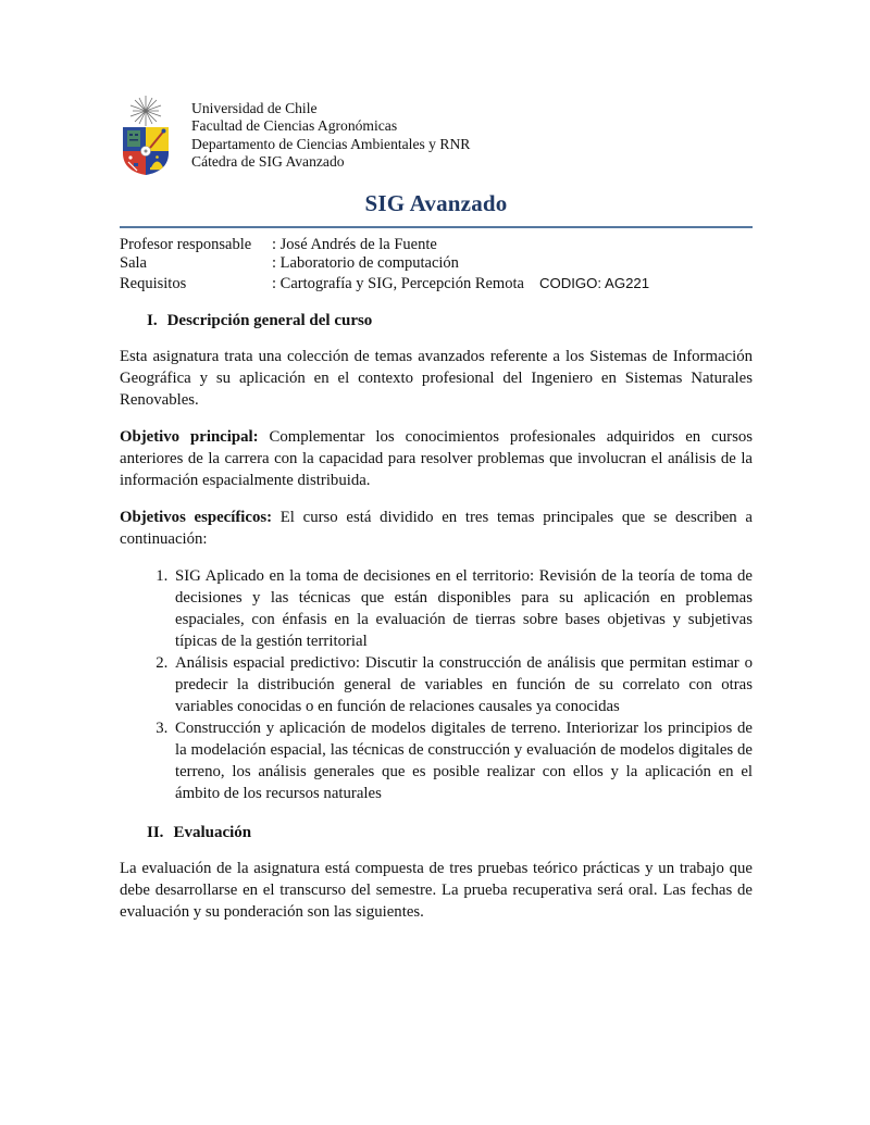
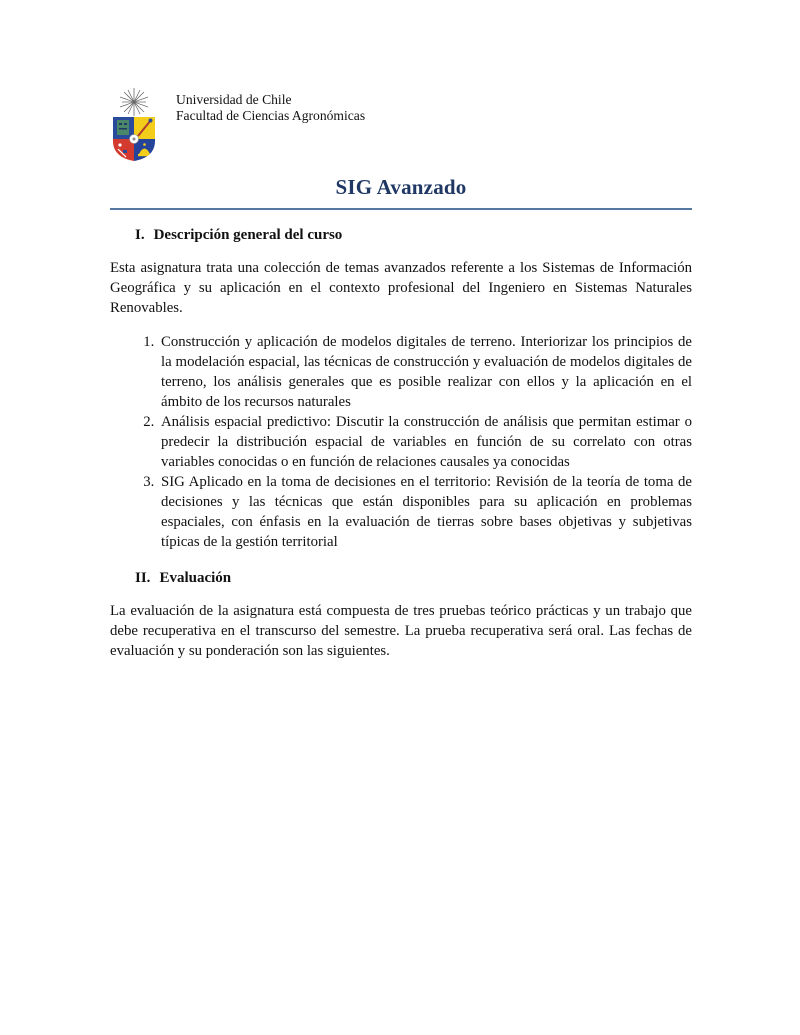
  Universidad de Chile
  Facultad de Ciencias Agronómicas
- Departamento de Ciencias Ambientales y RNR
- Cátedra de SIG Avanzado
  SIG Avanzado
- Profesor responsable
- : José Andrés de la Fuente
- Sala
- : Laboratorio de computación
- Requisitos
- : Cartografía y SIG, Percepción Remota
- CODIGO: AG221
  I. Descripción general del curso
  Esta asignatura trata una colección de temas avanzados referente a los Sistemas de Información Geográfica y su aplicación en el contexto profesional del Ingeniero en Sistemas Naturales Renovables.
- Objetivo principal: Complementar los conocimientos profesionales adquiridos en cursos anteriores de la carrera con la capacidad para resolver problemas que involucran el análisis de la información espacialmente distribuida.
- Objetivos específicos: El curso está dividido en tres temas principales que se describen a continuación:
- SIG Aplicado en la toma de decisiones en el territorio: Revisión de la teoría de toma de decisiones y las técnicas que están disponibles para su aplicación en problemas espaciales, con énfasis en la evaluación de tierras sobre bases objetivas y subjetivas típicas de la gestión territorial
+ Construcción y aplicación de modelos digitales de terreno. Interiorizar los principios de la modelación espacial, las técnicas de construcción y evaluación de modelos digitales de terreno, los análisis generales que es posible realizar con ellos y la aplicación en el ámbito de los recursos naturales
- Análisis espacial predictivo: Discutir la construcción de análisis que permitan estimar o predecir la distribución general de variables en función de su correlato con otras variables conocidas o en función de relaciones causales ya conocidas
+ Análisis espacial predictivo: Discutir la construcción de análisis que permitan estimar o predecir la distribución espacial de variables en función de su correlato con otras variables conocidas o en función de relaciones causales ya conocidas
- Construcción y aplicación de modelos digitales de terreno. Interiorizar los principios de la modelación espacial, las técnicas de construcción y evaluación de modelos digitales de terreno, los análisis generales que es posible realizar con ellos y la aplicación en el ámbito de los recursos naturales
+ SIG Aplicado en la toma de decisiones en el territorio: Revisión de la teoría de toma de decisiones y las técnicas que están disponibles para su aplicación en problemas espaciales, con énfasis en la evaluación de tierras sobre bases objetivas y subjetivas típicas de la gestión territorial
  II. Evaluación
- La evaluación de la asignatura está compuesta de tres pruebas teórico prácticas y un trabajo que debe desarrollarse en el transcurso del semestre. La prueba recuperativa será oral. Las fechas de evaluación y su ponderación son las siguientes.
+ La evaluación de la asignatura está compuesta de tres pruebas teórico prácticas y un trabajo que debe recuperativa en el transcurso del semestre. La prueba recuperativa será oral. Las fechas de evaluación y su ponderación son las siguientes.
